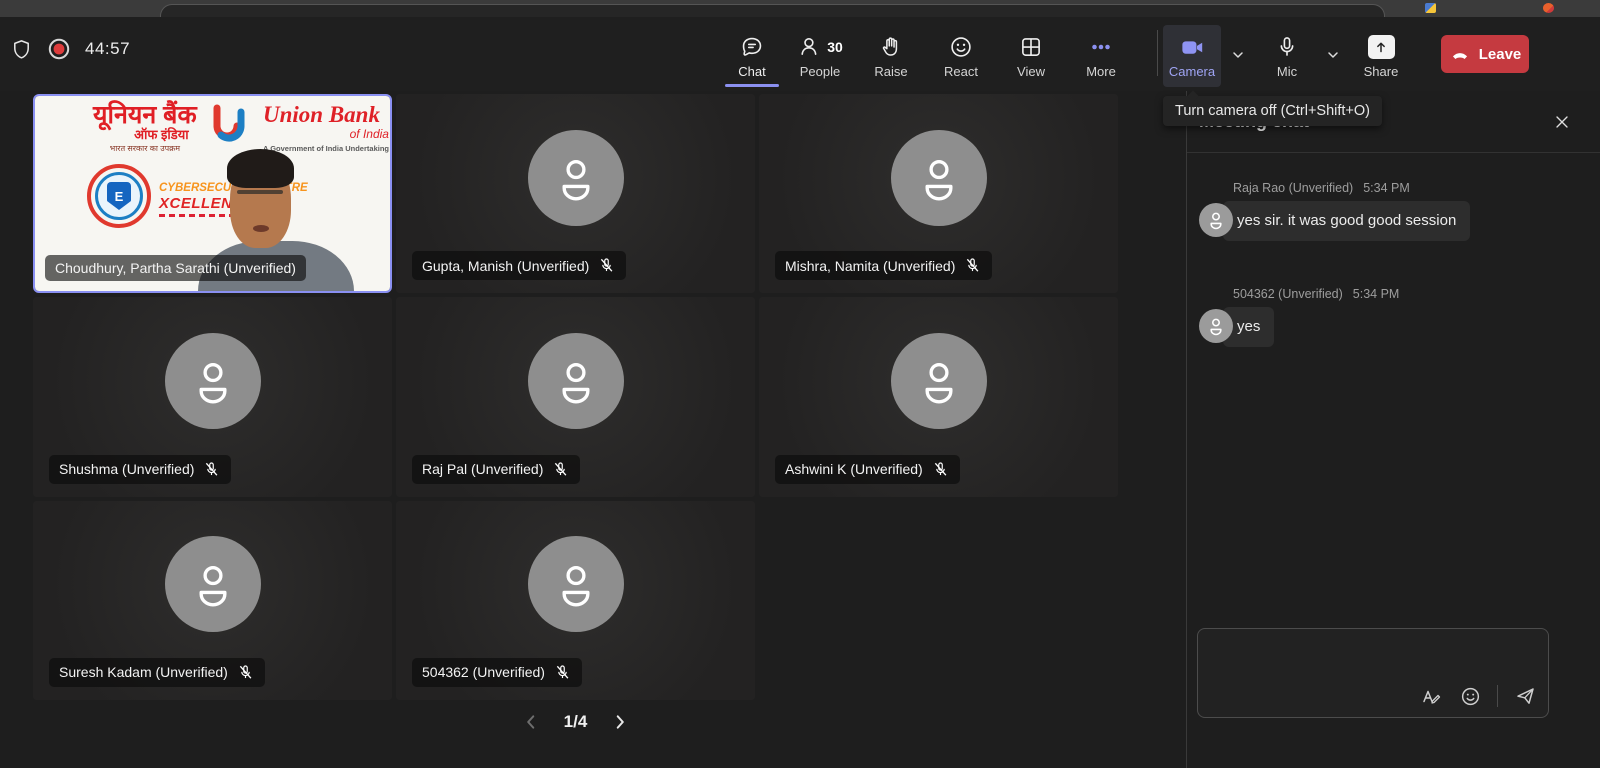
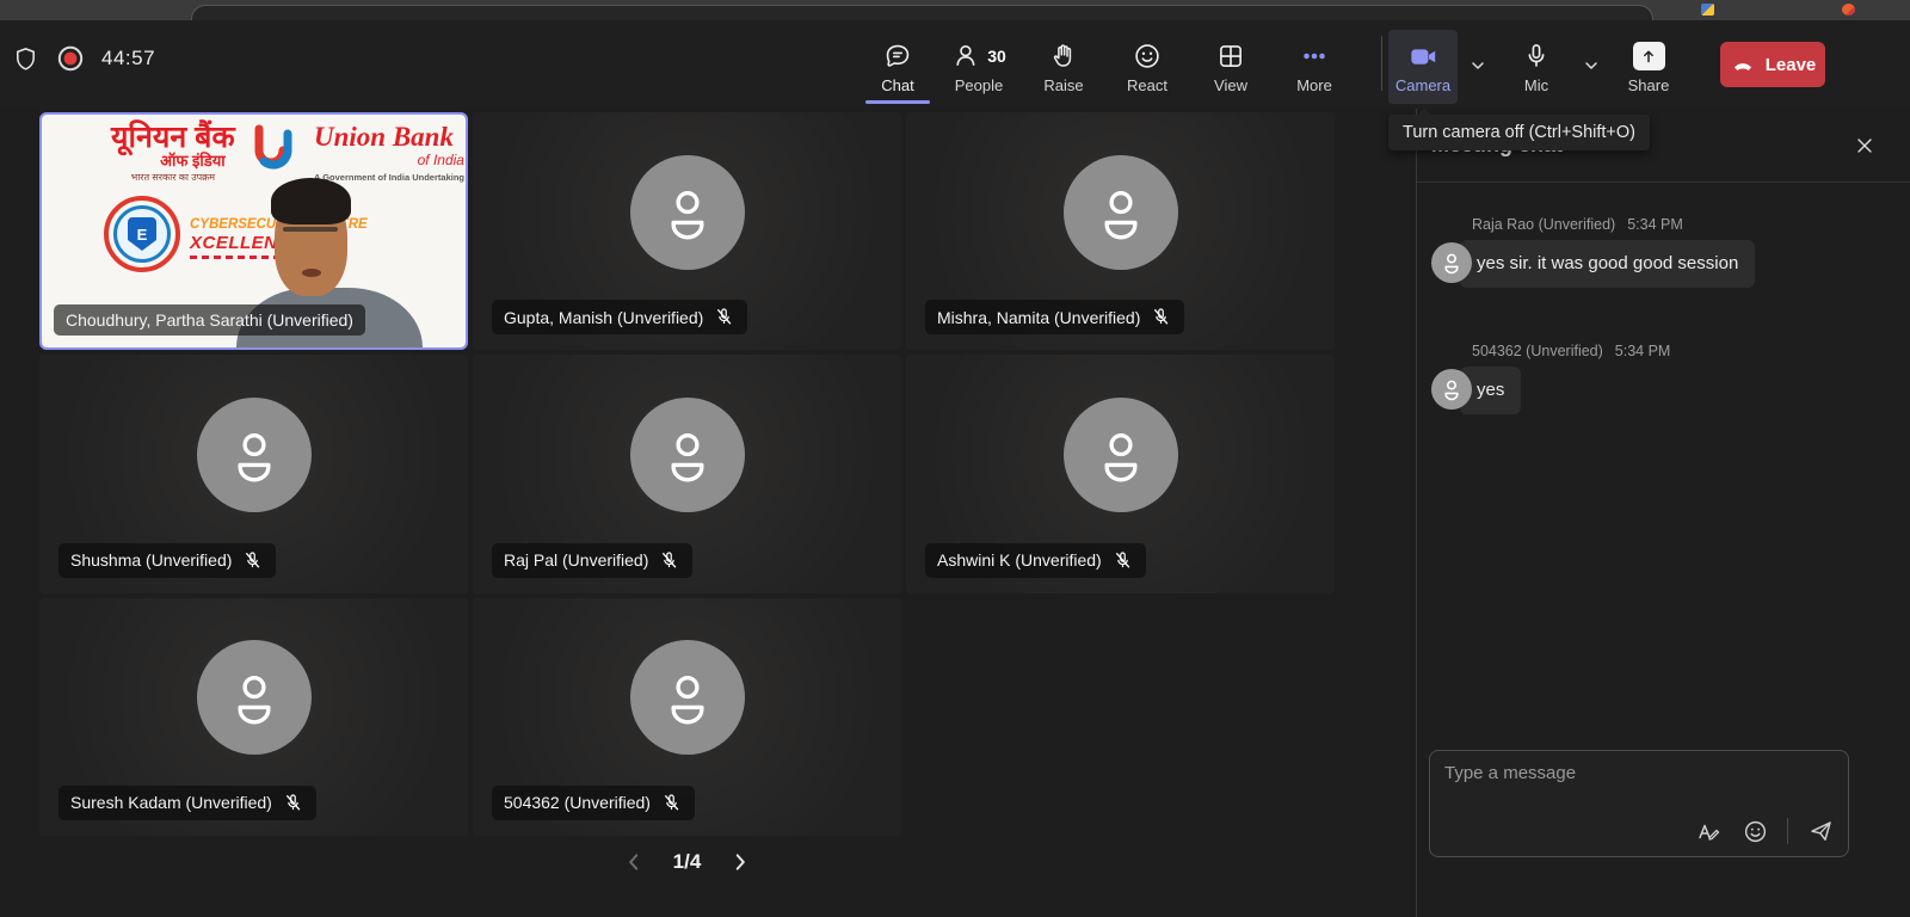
  44:57
  Chat
  30
  People
  Raise
  React
  View
  More
  Camera
  Mic
  Share
  Leave
  Turn camera off (Ctrl+Shift+O)
  यूनियन बैंक
  ऑफ इंडिया
  भारत सरकार का उपक्रम
  Union Bank
  of India
  Government of India Undertaking
  E
  XCELLEN
  Choudhury, Partha Sarathi (Unverified)
  Gupta, Manish (Unverified)
  Mishra, Namita (Unverified)
  Shushma (Unverified)
  Raj Pal (Unverified)
  Ashwini K (Unverified)
  Suresh Kadam (Unverified)
  504362 (Unverified)
  1/4
  Raja Rao (Unverified) 5:34 PM
  yes sir. it was good good session
  504362 (Unverified) 5:34 PM
  yes
+ Type a message
